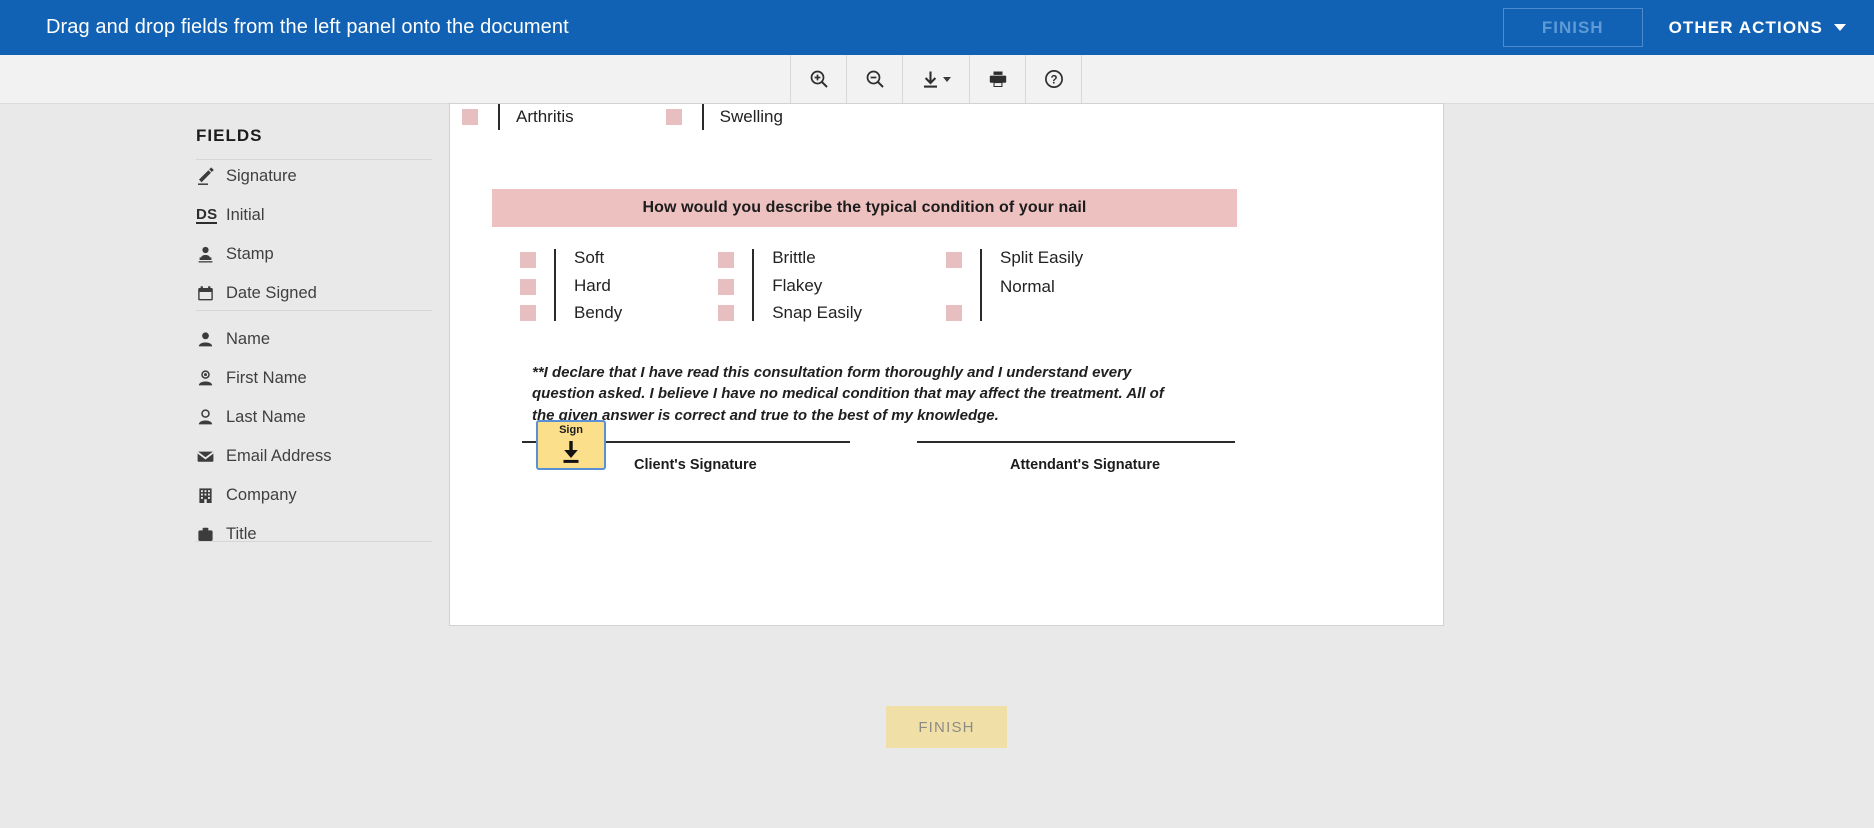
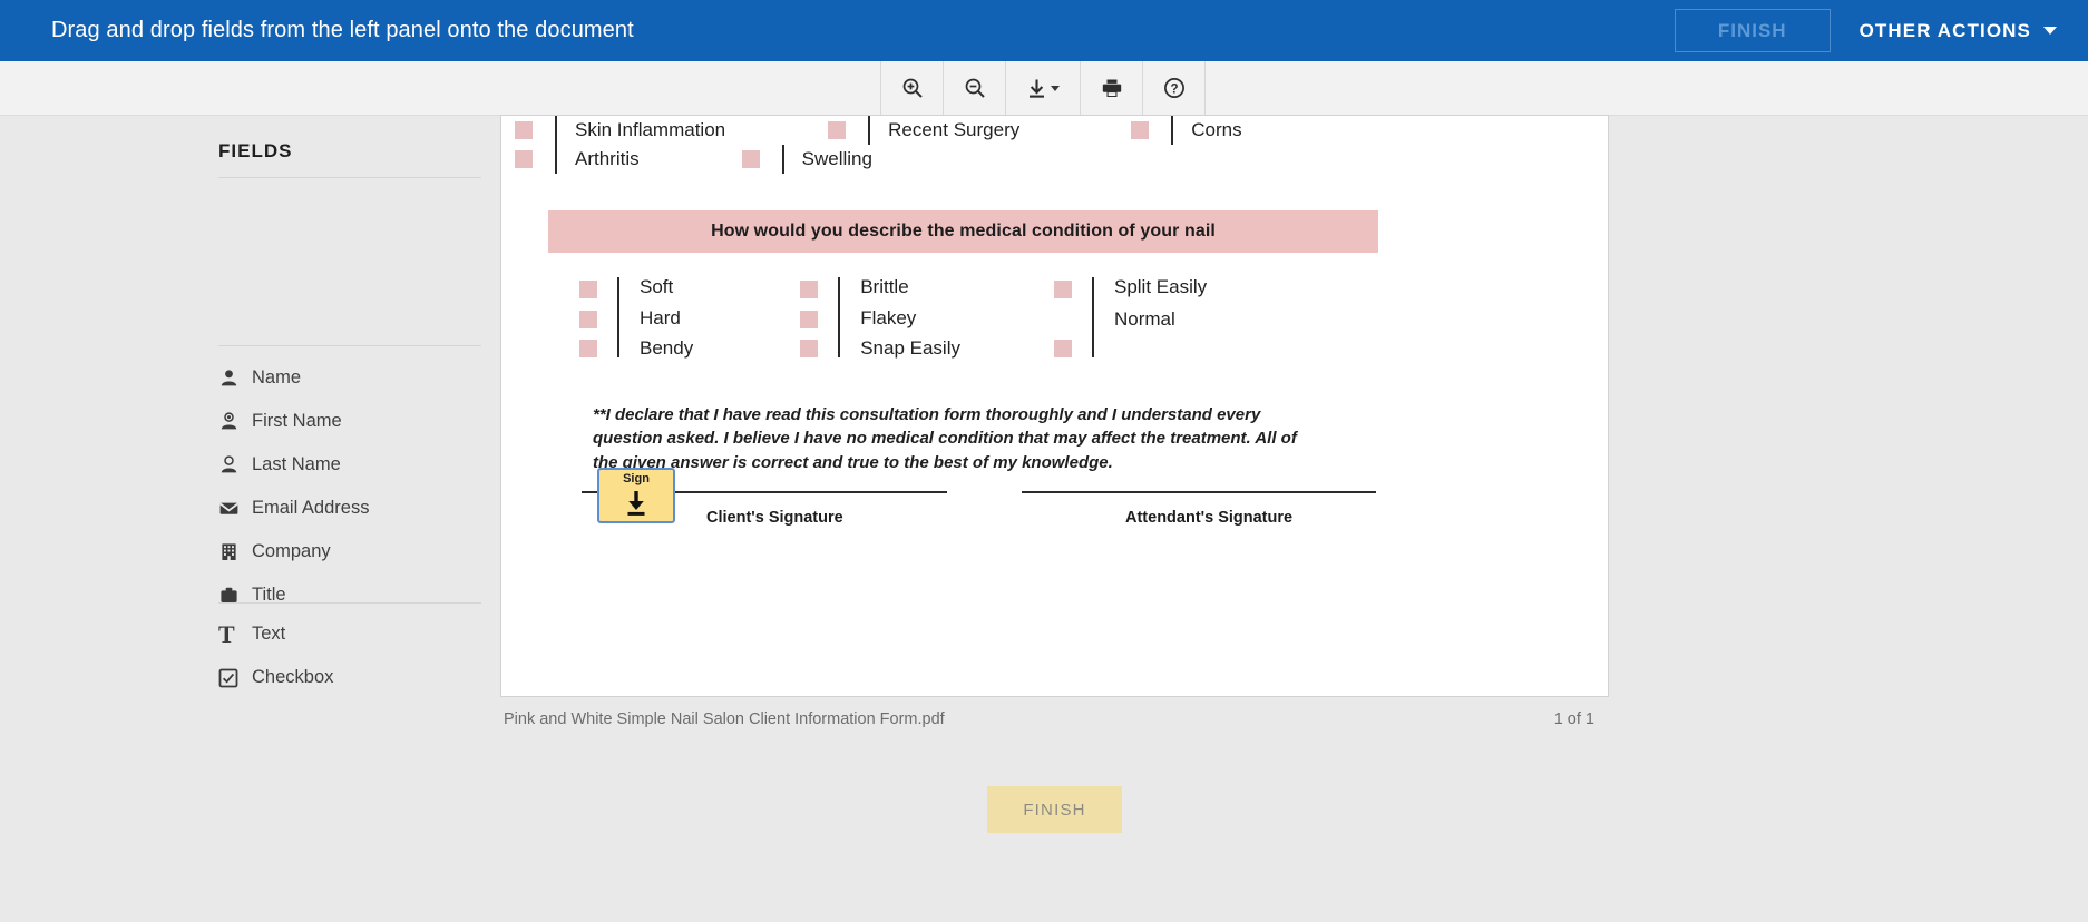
  Drag and drop fields from the left panel onto the document
  FINISH
  OTHER ACTIONS
  ?
  FIELDS
- Signature
- DS
- Initial
- Stamp
- Date Signed
  Name
  First Name
  Last Name
  Email Address
  Company
  Title
+ T
+ Text
+ Checkbox
+ Skin Inflammation
+ Recent Surgery
+ Corns
  Arthritis
  Swelling
- How would you describe the typical condition of your nail
+ How would you describe the medical condition of your nail
  Soft
  Hard
  Bendy
  Brittle
  Flakey
  Snap Easily
  Split Easily
  Normal
  **I declare that I have read this consultation form thoroughly and I understand every question asked. I believe I have no medical condition that may affect the treatment. All of the given answer is correct and true to the best of my knowledge.
  Client's Signature
  Attendant's Signature
  Sign
+ Pink and White Simple Nail Salon Client Information Form.pdf
+ 1 of 1
  FINISH
